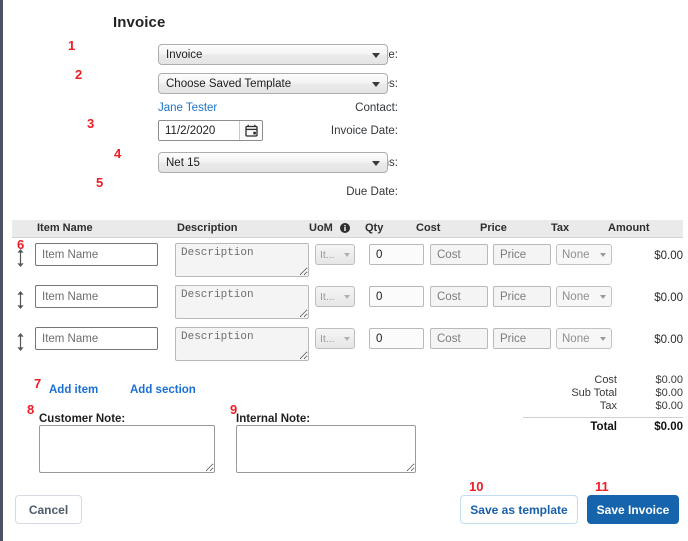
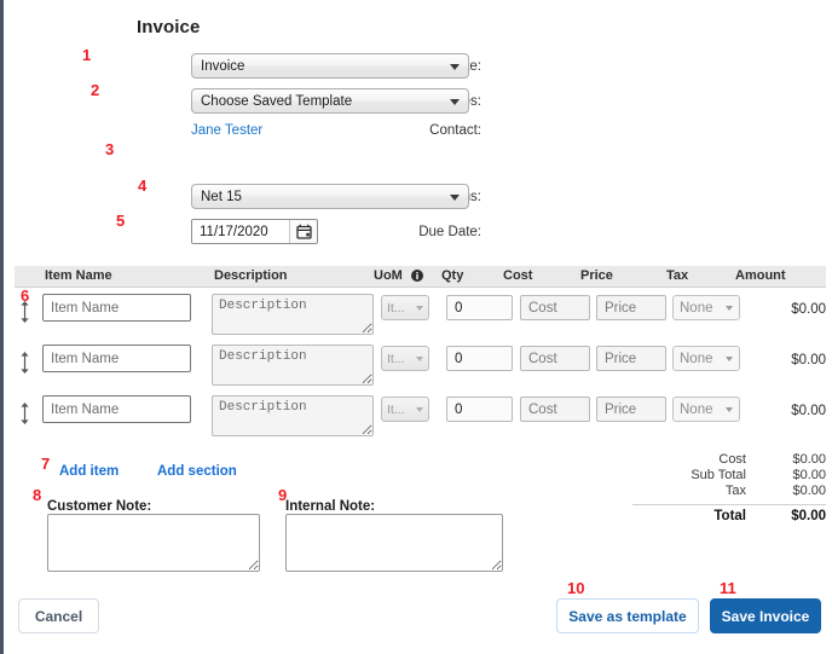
  Invoice
  1
  2
  3
  4
  5
  6
  7
  8
  9
  10
  11
  Invoice
  Choose Saved Template
  Contact:
  Jane Tester
- Invoice Date:
- 11/2/2020
  Net 15
  Due Date:
+ 11/17/2020
  Item Name
  Description
  UoM
  Qty
  Cost
  Price
  Tax
  Amount
  Item Name
  Description
  It...
  0
  Cost
  Price
  None
  $0.00
  Item Name
  Description
  It...
  0
  Cost
  Price
  None
  $0.00
  Item Name
  Description
  It...
  0
  Cost
  Price
  None
  $0.00
  Add item
  Add section
  Cost
  $0.00
  Sub Total
  $0.00
  Tax
  $0.00
  Total
  $0.00
  Customer Note:
  Internal Note:
  Cancel
  Save as template
  Save Invoice
